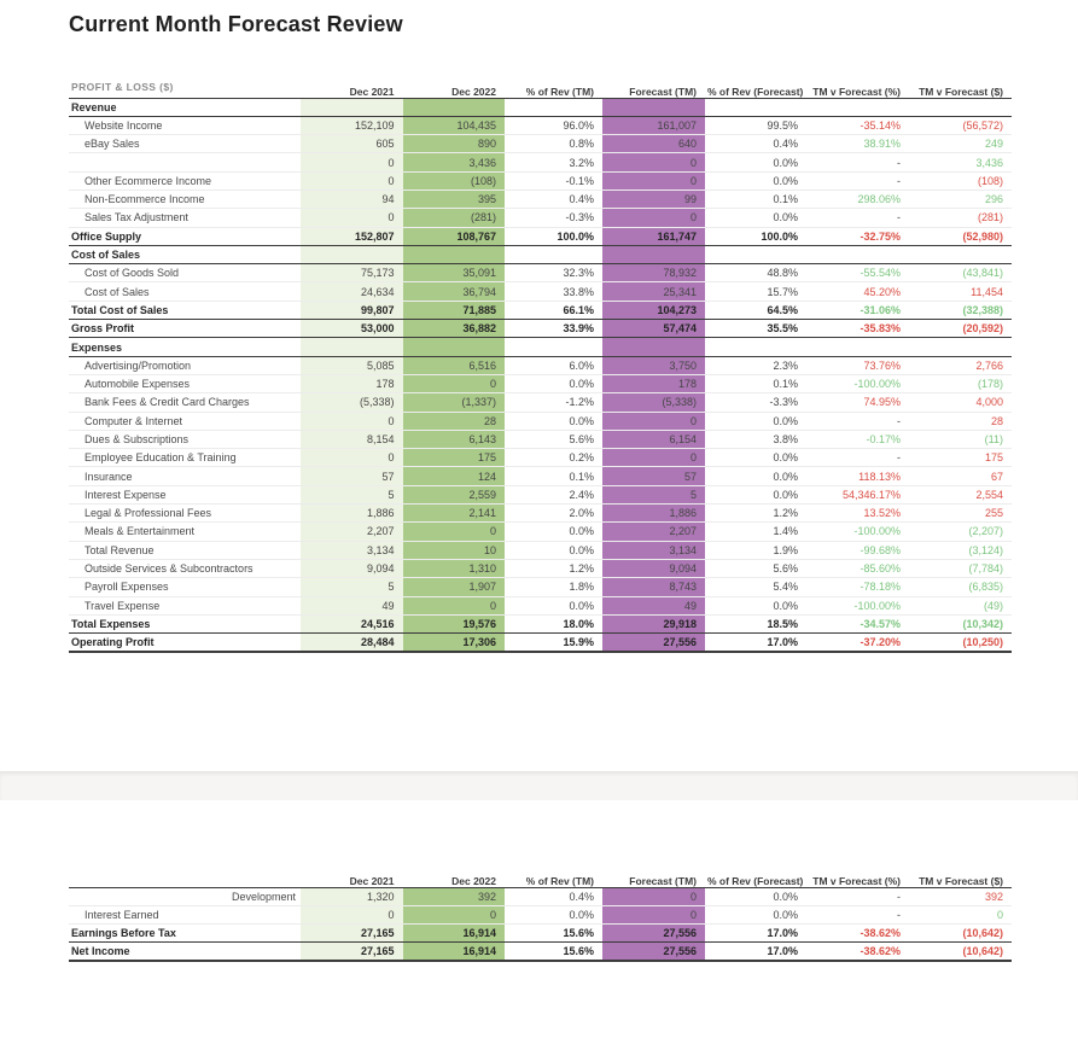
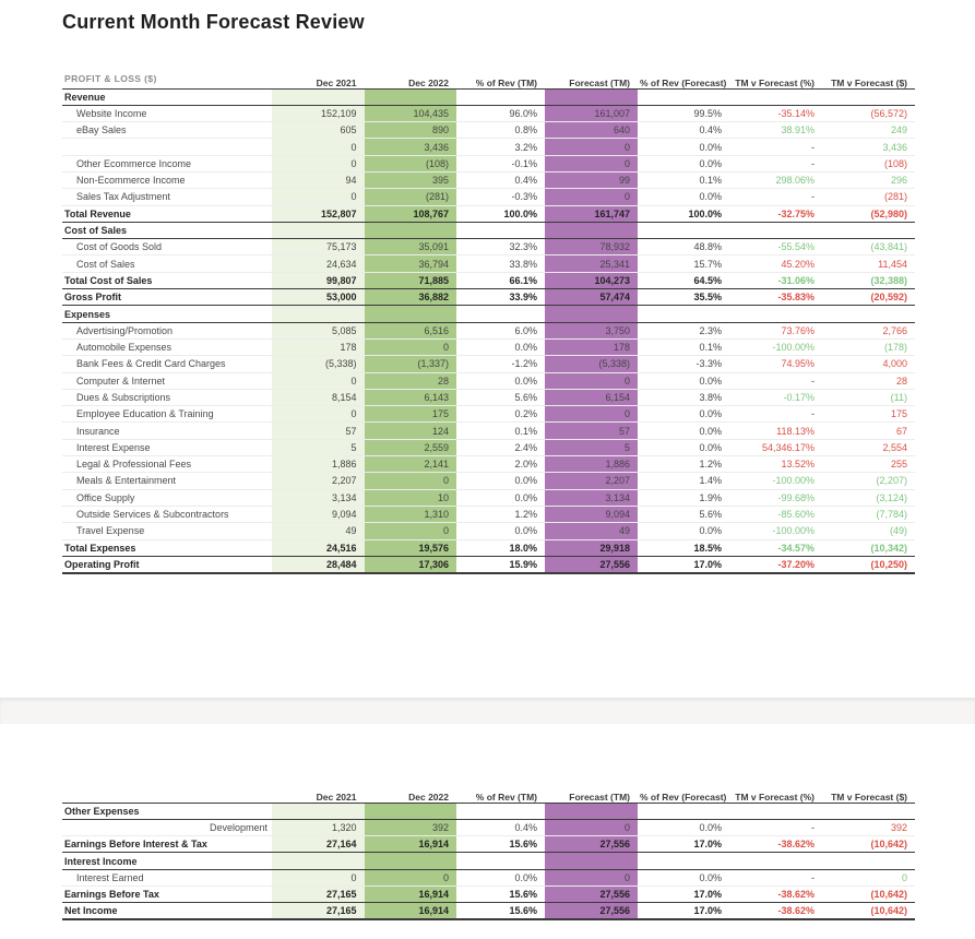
  Current Month Forecast Review
  PROFIT & LOSS ($)	Dec 2021	Dec 2022	% of Rev (TM)	Forecast (TM)	% of Rev (Forecast)	TM v Forecast (%)	TM v Forecast ($)
  Revenue
  Website Income	152,109	104,435	96.0%	161,007	99.5%	-35.14%	(56,572)
  eBay Sales	605	890	0.8%	640	0.4%	38.91%	249
  	0	3,436	3.2%	0	0.0%	-	3,436
  Other Ecommerce Income	0	(108)	-0.1%	0	0.0%	-	(108)
  Non-Ecommerce Income	94	395	0.4%	99	0.1%	298.06%	296
  Sales Tax Adjustment	0	(281)	-0.3%	0	0.0%	-	(281)
- Office Supply	152,807	108,767	100.0%	161,747	100.0%	-32.75%	(52,980)
+ Total Revenue	152,807	108,767	100.0%	161,747	100.0%	-32.75%	(52,980)
  Cost of Sales
  Cost of Goods Sold	75,173	35,091	32.3%	78,932	48.8%	-55.54%	(43,841)
  Cost of Sales	24,634	36,794	33.8%	25,341	15.7%	45.20%	11,454
  Total Cost of Sales	99,807	71,885	66.1%	104,273	64.5%	-31.06%	(32,388)
  Gross Profit	53,000	36,882	33.9%	57,474	35.5%	-35.83%	(20,592)
  Expenses
  Advertising/Promotion	5,085	6,516	6.0%	3,750	2.3%	73.76%	2,766
  Automobile Expenses	178	0	0.0%	178	0.1%	-100.00%	(178)
  Bank Fees & Credit Card Charges	(5,338)	(1,337)	-1.2%	(5,338)	-3.3%	74.95%	4,000
  Computer & Internet	0	28	0.0%	0	0.0%	-	28
  Dues & Subscriptions	8,154	6,143	5.6%	6,154	3.8%	-0.17%	(11)
  Employee Education & Training	0	175	0.2%	0	0.0%	-	175
  Insurance	57	124	0.1%	57	0.0%	118.13%	67
  Interest Expense	5	2,559	2.4%	5	0.0%	54,346.17%	2,554
  Legal & Professional Fees	1,886	2,141	2.0%	1,886	1.2%	13.52%	255
  Meals & Entertainment	2,207	0	0.0%	2,207	1.4%	-100.00%	(2,207)
- Total Revenue	3,134	10	0.0%	3,134	1.9%	-99.68%	(3,124)
+ Office Supply	3,134	10	0.0%	3,134	1.9%	-99.68%	(3,124)
  Outside Services & Subcontractors	9,094	1,310	1.2%	9,094	5.6%	-85.60%	(7,784)
- Payroll Expenses	5	1,907	1.8%	8,743	5.4%	-78.18%	(6,835)
  Travel Expense	49	0	0.0%	49	0.0%	-100.00%	(49)
  Total Expenses	24,516	19,576	18.0%	29,918	18.5%	-34.57%	(10,342)
  Operating Profit	28,484	17,306	15.9%	27,556	17.0%	-37.20%	(10,250)
  	Dec 2021	Dec 2022	% of Rev (TM)	Forecast (TM)	% of Rev (Forecast)	TM v Forecast (%)	TM v Forecast ($)
+ Other Expenses
  Development	1,320	392	0.4%	0	0.0%	-	392
+ Earnings Before Interest & Tax	27,164	16,914	15.6%	27,556	17.0%	-38.62%	(10,642)
+ Interest Income
  Interest Earned	0	0	0.0%	0	0.0%	-	0
  Earnings Before Tax	27,165	16,914	15.6%	27,556	17.0%	-38.62%	(10,642)
  Net Income	27,165	16,914	15.6%	27,556	17.0%	-38.62%	(10,642)
